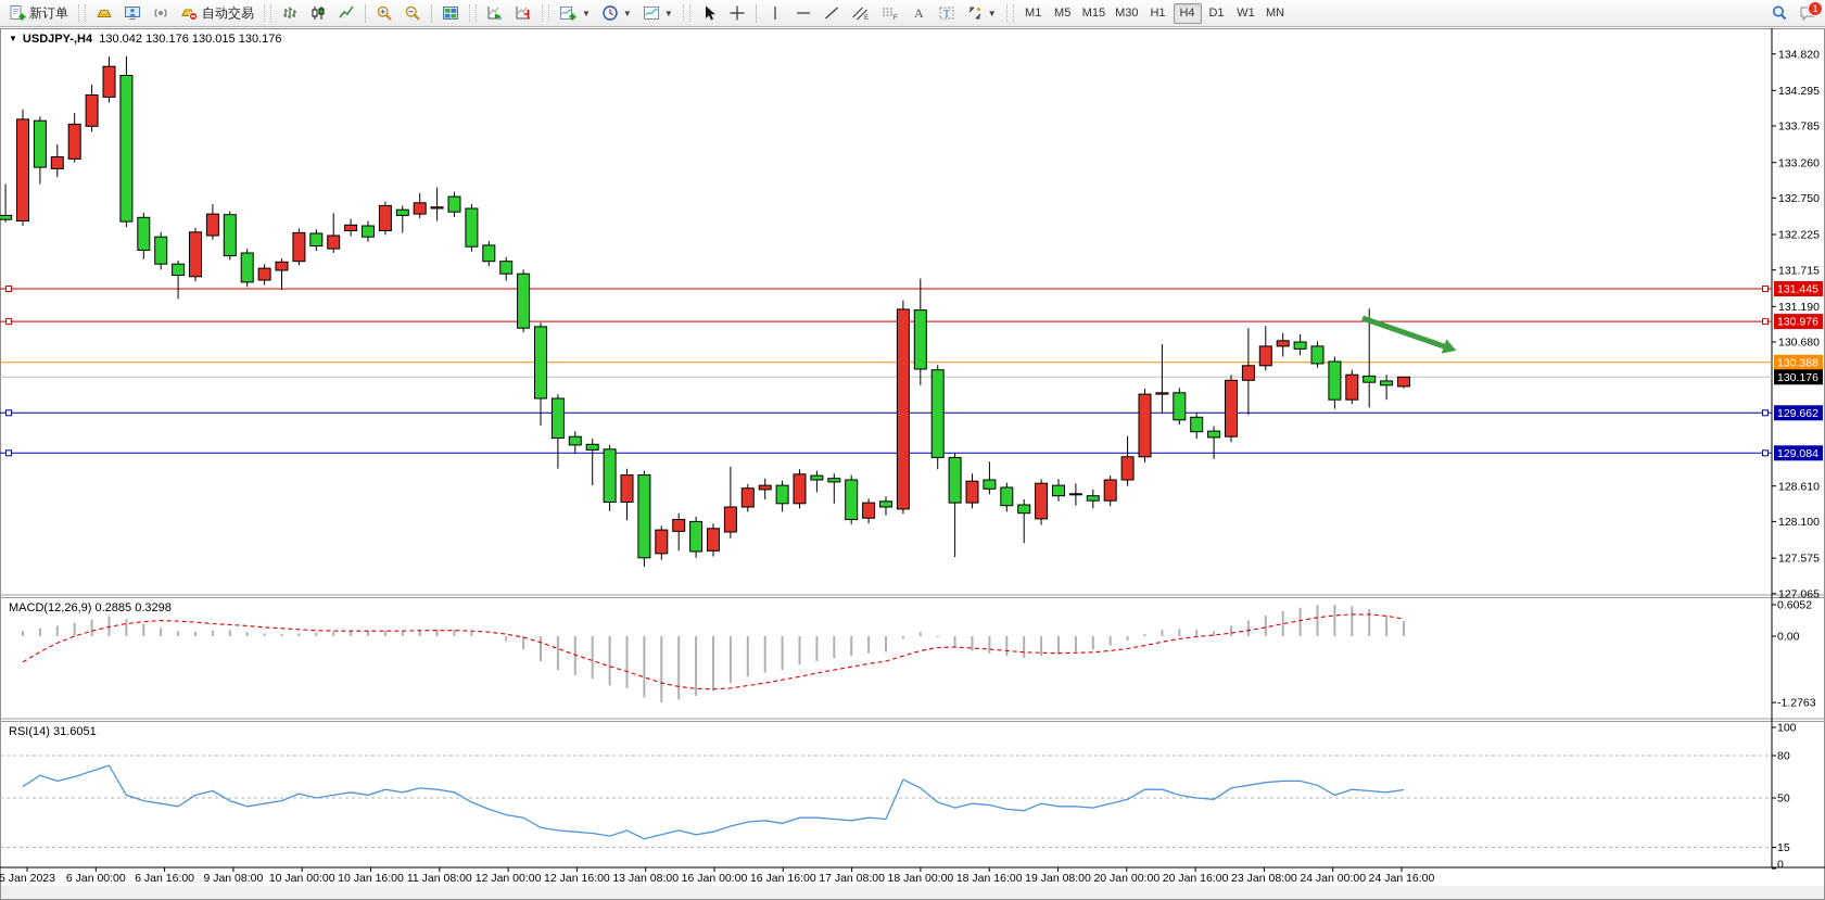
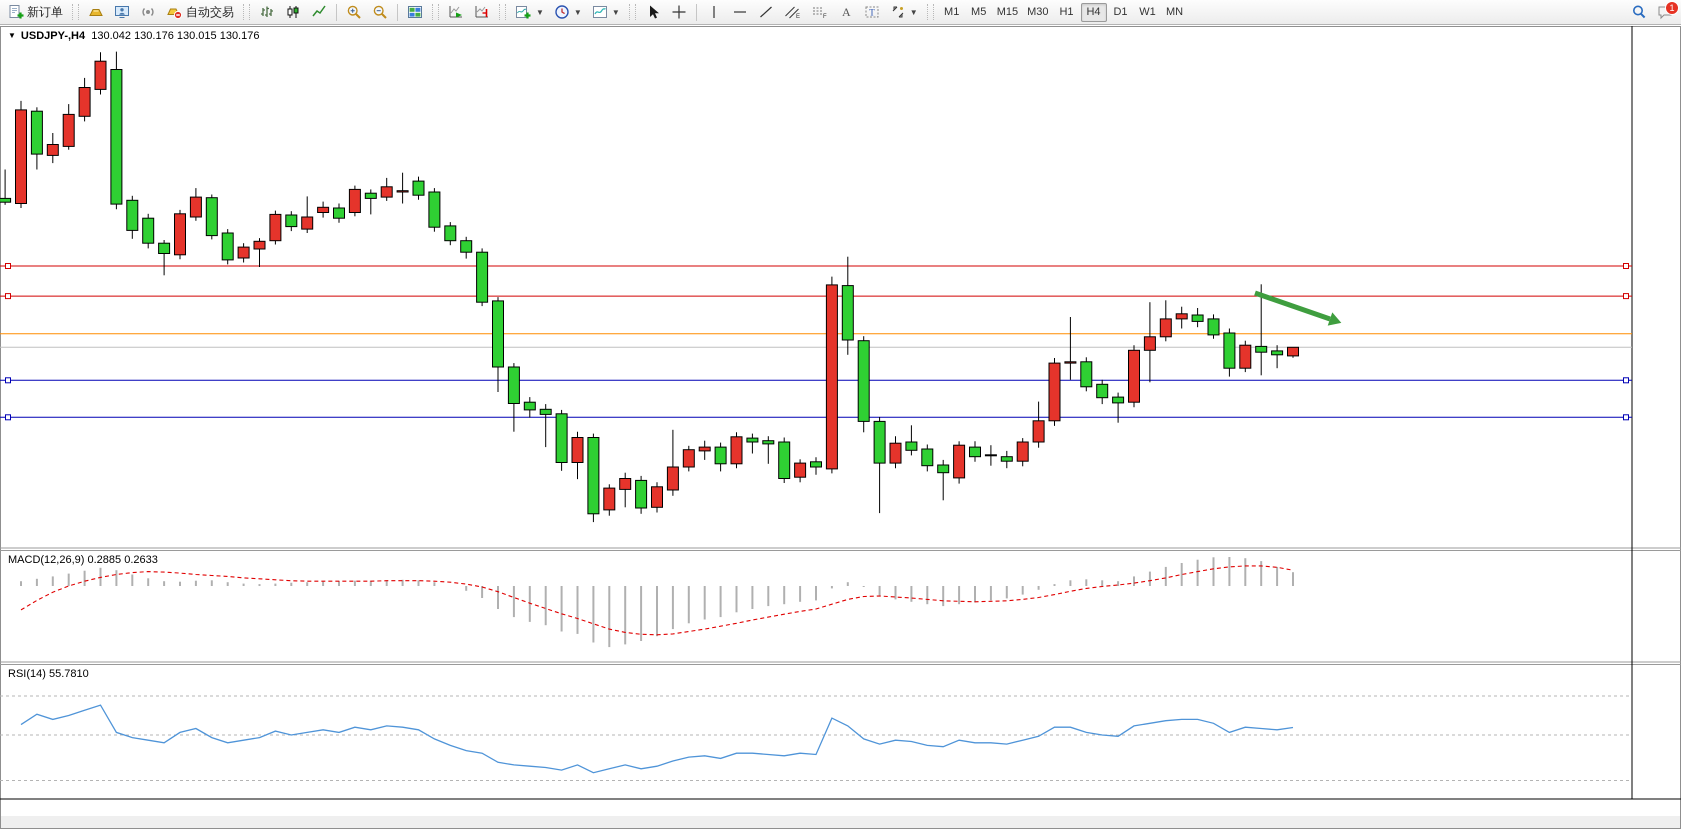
  新订单
  自动交易
  ▼
  ▼
  ▼
  A
  T
  ▼
  M1
  M5
  M15
  M30
  H1
  H4
  D1
  W1
  MN
  1
- 131.445
- 130.976
- 130.388
- 130.176
- 129.662
- 129.084
- 134.820
- 134.295
- 133.785
- 133.260
- 132.750
- 132.225
- 131.715
- 131.190
- 130.680
- 128.610
- 128.100
- 127.575
- 127.065
- 0.6052
- 0.00
- -1.2763
- 100
- 80
- 50
- 15
- 0
- 5 Jan 2023
- 6 Jan 00:00
- 6 Jan 16:00
- 9 Jan 08:00
- 10 Jan 00:00
- 10 Jan 16:00
- 11 Jan 08:00
- 12 Jan 00:00
- 12 Jan 16:00
- 13 Jan 08:00
- 16 Jan 00:00
- 16 Jan 16:00
- 17 Jan 08:00
- 18 Jan 00:00
- 18 Jan 16:00
- 19 Jan 08:00
- 20 Jan 00:00
- 20 Jan 16:00
- 23 Jan 08:00
- 24 Jan 00:00
- 24 Jan 16:00
  ▼ USDJPY-,H4 130.042 130.176 130.015 130.176
- MACD(12,26,9) 0.2885 0.3298
+ MACD(12,26,9) 0.2885 0.2633
- RSI(14) 31.6051
+ RSI(14) 55.7810
